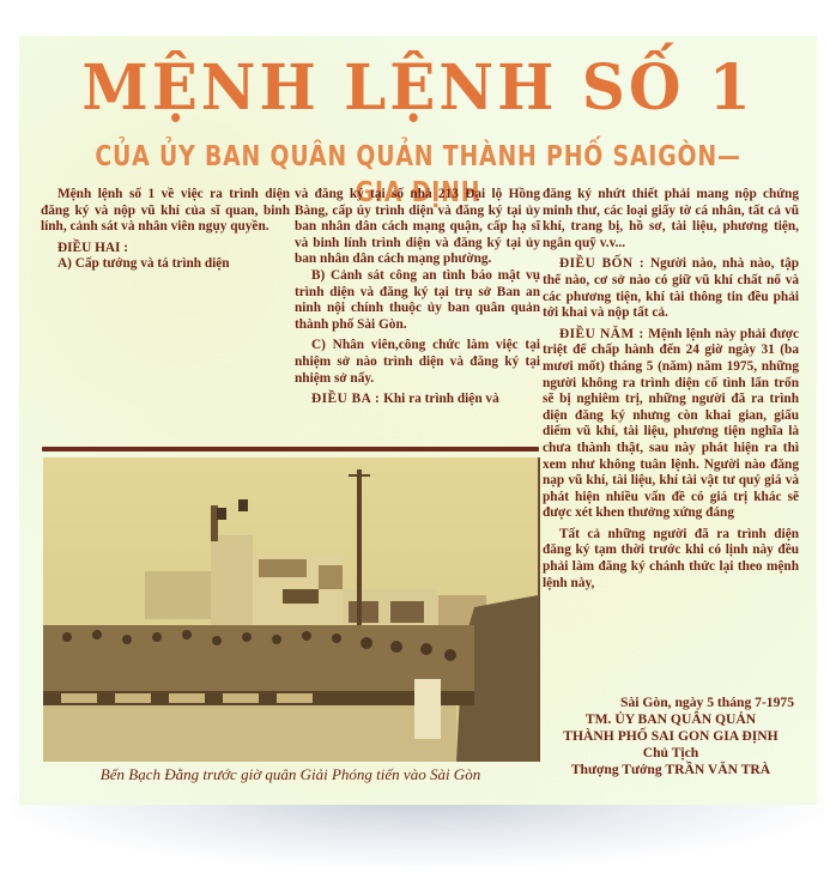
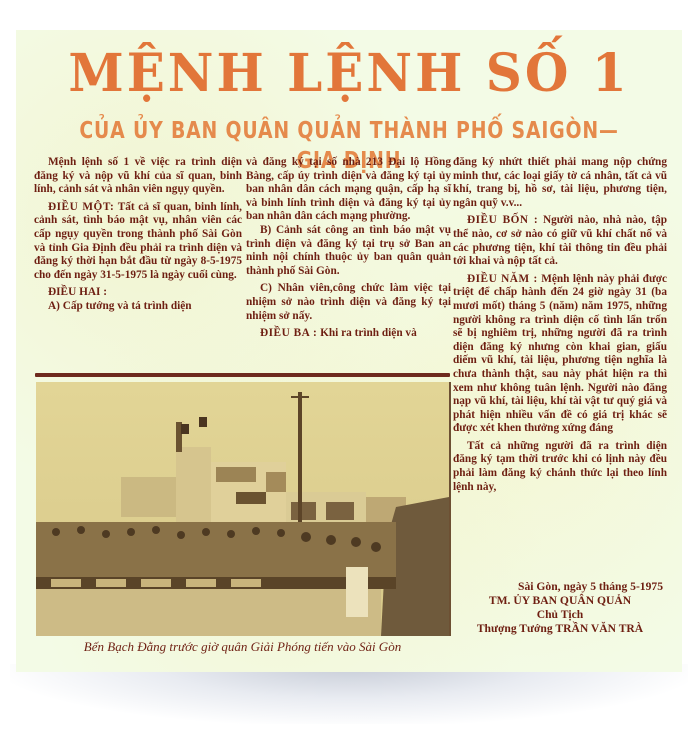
  MỆNH LỆNH SỐ 1
  CỦA ỦY BAN QUÂN QUẢN THÀNH PHỐ SAIGÒN—GIA ĐỊNH
  Mệnh lệnh số 1 về việc ra trình diện đăng ký và nộp vũ khí của sĩ quan, binh lính, cảnh sát và nhân viên ngụy quyền.
+ ĐIỀU MỘT: Tất cả sĩ quan, binh lính, cảnh sát, tình báo mật vụ, nhân viên các cấp ngụy quyền trong thành phố Sài Gòn và tỉnh Gia Định đều phải ra trình diện và đăng ký thời hạn bắt đầu từ ngày 8-5-1975 cho đến ngày 31-5-1975 là ngày cuối cùng.
  ĐIỀU HAI :
  A) Cấp tướng và tá trình diện
  và đăng ký tại số nhà 213 Đại lộ Hồng Bàng, cấp úy trình diện và đăng ký tại ủy ban nhân dân cách mạng quận, cấp hạ sĩ và binh lính trình diện và đăng ký tại ủy ban nhân dân cách mạng phường.
  B) Cảnh sát công an tình báo mật vụ trình diện và đăng ký tại trụ sở Ban an ninh nội chính thuộc ủy ban quân quản thành phố Sài Gòn.
  C) Nhân viên,công chức làm việc tại nhiệm sở nào trình diện và đăng ký tại nhiệm sở nấy.
  ĐIỀU BA : Khi ra trình diện và
  đăng ký nhứt thiết phải mang nộp chứng minh thư, các loại giấy tờ cá nhân, tất cả vũ khí, trang bị, hồ sơ, tài liệu, phương tiện, ngân quỹ v.v...
  ĐIỀU BỐN : Người nào, nhà nào, tập thể nào, cơ sở nào có giữ vũ khí chất nổ và các phương tiện, khí tài thông tin đều phải tới khai và nộp tất cả.
  ĐIỀU NĂM : Mệnh lệnh này phải được triệt để chấp hành đến 24 giờ ngày 31 (ba mươi mốt) tháng 5 (năm) năm 1975, những người không ra trình diện cố tình lẩn trốn sẽ bị nghiêm trị, những người đã ra trình diện đăng ký nhưng còn khai gian, giấu diếm vũ khí, tài liệu, phương tiện nghĩa là chưa thành thật, sau này phát hiện ra thì xem như không tuân lệnh. Người nào đăng nạp vũ khí, tài liệu, khí tài vật tư quý giá và phát hiện nhiều vấn đề có giá trị khác sẽ được xét khen thưởng xứng đáng
- Tất cả những người đã ra trình diện đăng ký tạm thời trước khi có lịnh này đều phải làm đăng ký chánh thức lại theo mệnh lệnh này,
+ Tất cả những người đã ra trình diện đăng ký tạm thời trước khi có lịnh này đều phải làm đăng ký chánh thức lại theo lính lệnh này,
  Bến Bạch Đằng trước giờ quân Giải Phóng tiến vào Sài Gòn
- Sài Gòn, ngày 5 tháng 7-1975
+ Sài Gòn, ngày 5 tháng 5-1975
  TM. ỦY BAN QUÂN QUẢN
- THÀNH PHỐ SAI GON GIA ĐỊNH
  Chủ Tịch
  Thượng Tướng TRẦN VĂN TRÀ
